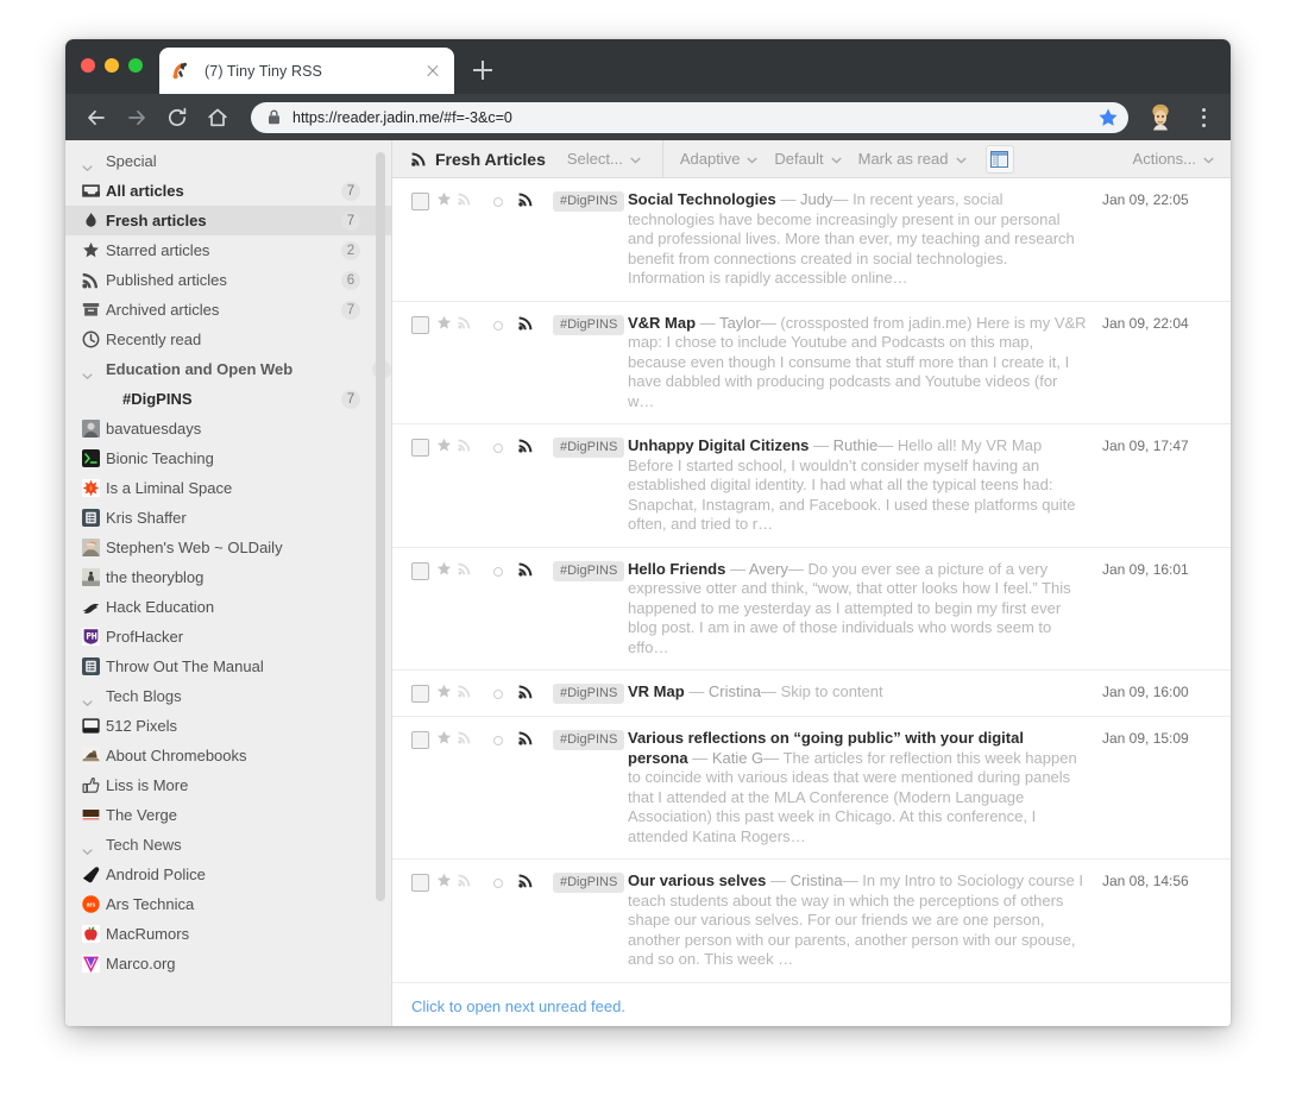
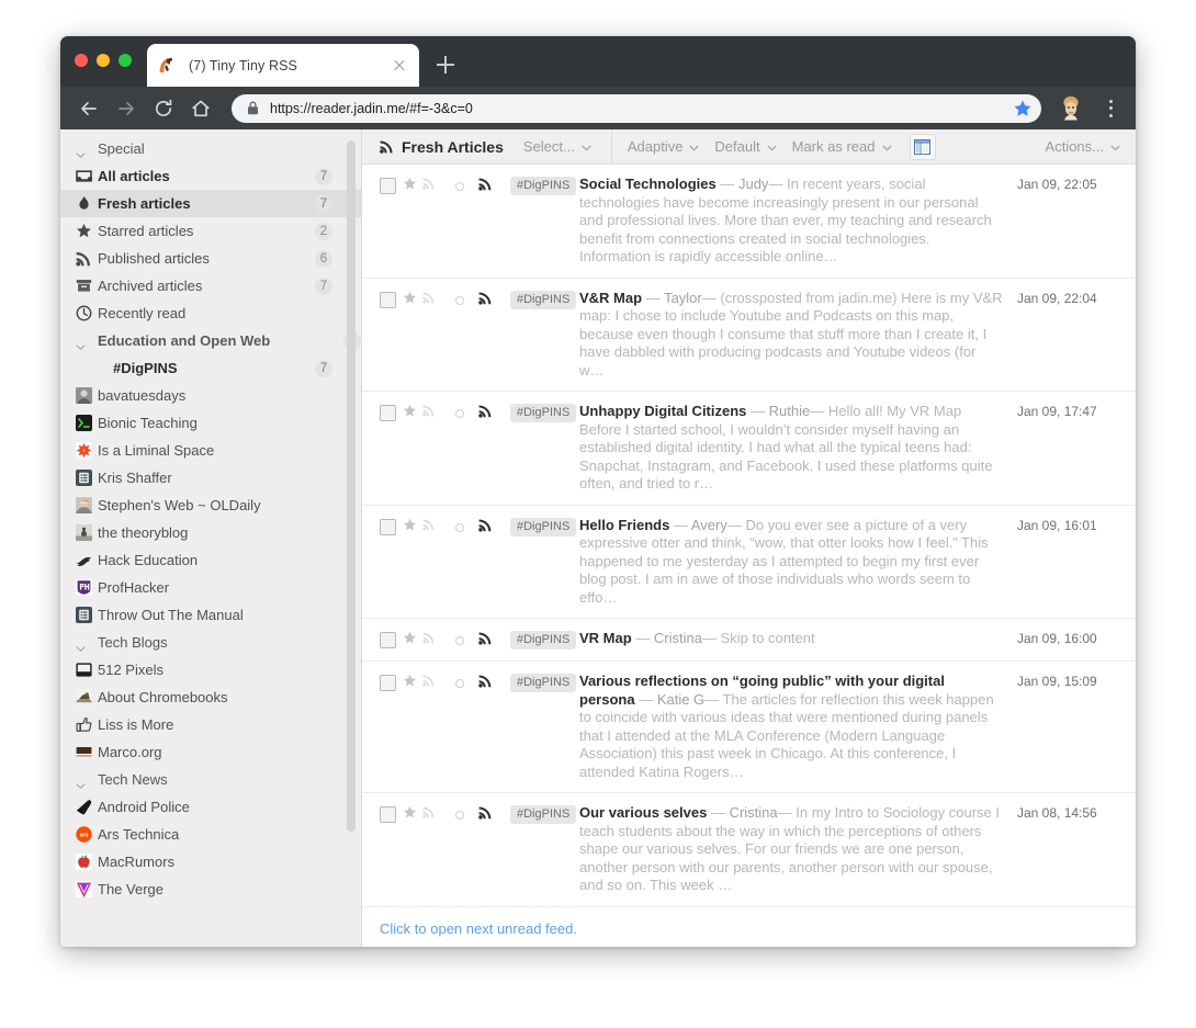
  (7) Tiny Tiny RSS
  https://reader.jadin.me/#f=-3&c=0
  Special
  All articles
  7
  Fresh articles
  7
  Starred articles
  2
  Published articles
  6
  Archived articles
  7
  Recently read
  Education and Open Web
  #DigPINS
  7
  bavatuesdays
  Bionic Teaching
  Is a Liminal Space
  Kris Shaffer
  Stephen's Web ~ OLDaily
  the theoryblog
  Hack Education
  ProfHacker
  Throw Out The Manual
  Tech Blogs
  512 Pixels
  About Chromebooks
  Liss is More
- The Verge
+ Marco.org
  Tech News
  Android Police
  Ars Technica
  MacRumors
- Marco.org
+ The Verge
  Fresh Articles
  Select...
  Adaptive
  Default
  Mark as read
  Actions...
  #DigPINS
  Social Technologies — Judy— In recent years, social technologies have become increasingly present in our personal and professional lives. More than ever, my teaching and research benefit from connections created in social technologies. Information is rapidly accessible online…
  Jan 09, 22:05
  #DigPINS
  V&R Map — Taylor— (crossposted from jadin.me) Here is my V&R map: I chose to include Youtube and Podcasts on this map, because even though I consume that stuff more than I create it, I have dabbled with producing podcasts and Youtube videos (for w…
  Jan 09, 22:04
  #DigPINS
  Unhappy Digital Citizens — Ruthie— Hello all! My VR Map Before I started school, I wouldn’t consider myself having an established digital identity. I had what all the typical teens had: Snapchat, Instagram, and Facebook. I used these platforms quite often, and tried to r…
  Jan 09, 17:47
  #DigPINS
  Hello Friends — Avery— Do you ever see a picture of a very expressive otter and think, “wow, that otter looks how I feel.” This happened to me yesterday as I attempted to begin my first ever blog post. I am in awe of those individuals who words seem to effo…
  Jan 09, 16:01
  #DigPINS
  VR Map — Cristina— Skip to content
  Jan 09, 16:00
  #DigPINS
  Various reflections on “going public” with your digital persona — Katie G— The articles for reflection this week happen to coincide with various ideas that were mentioned during panels that I attended at the MLA Conference (Modern Language Association) this past week in Chicago. At this conference, I attended Katina Rogers…
  Jan 09, 15:09
  #DigPINS
  Our various selves — Cristina— In my Intro to Sociology course I teach students about the way in which the perceptions of others shape our various selves. For our friends we are one person, another person with our parents, another person with our spouse, and so on. This week …
  Jan 08, 14:56
  Click to open next unread feed.
